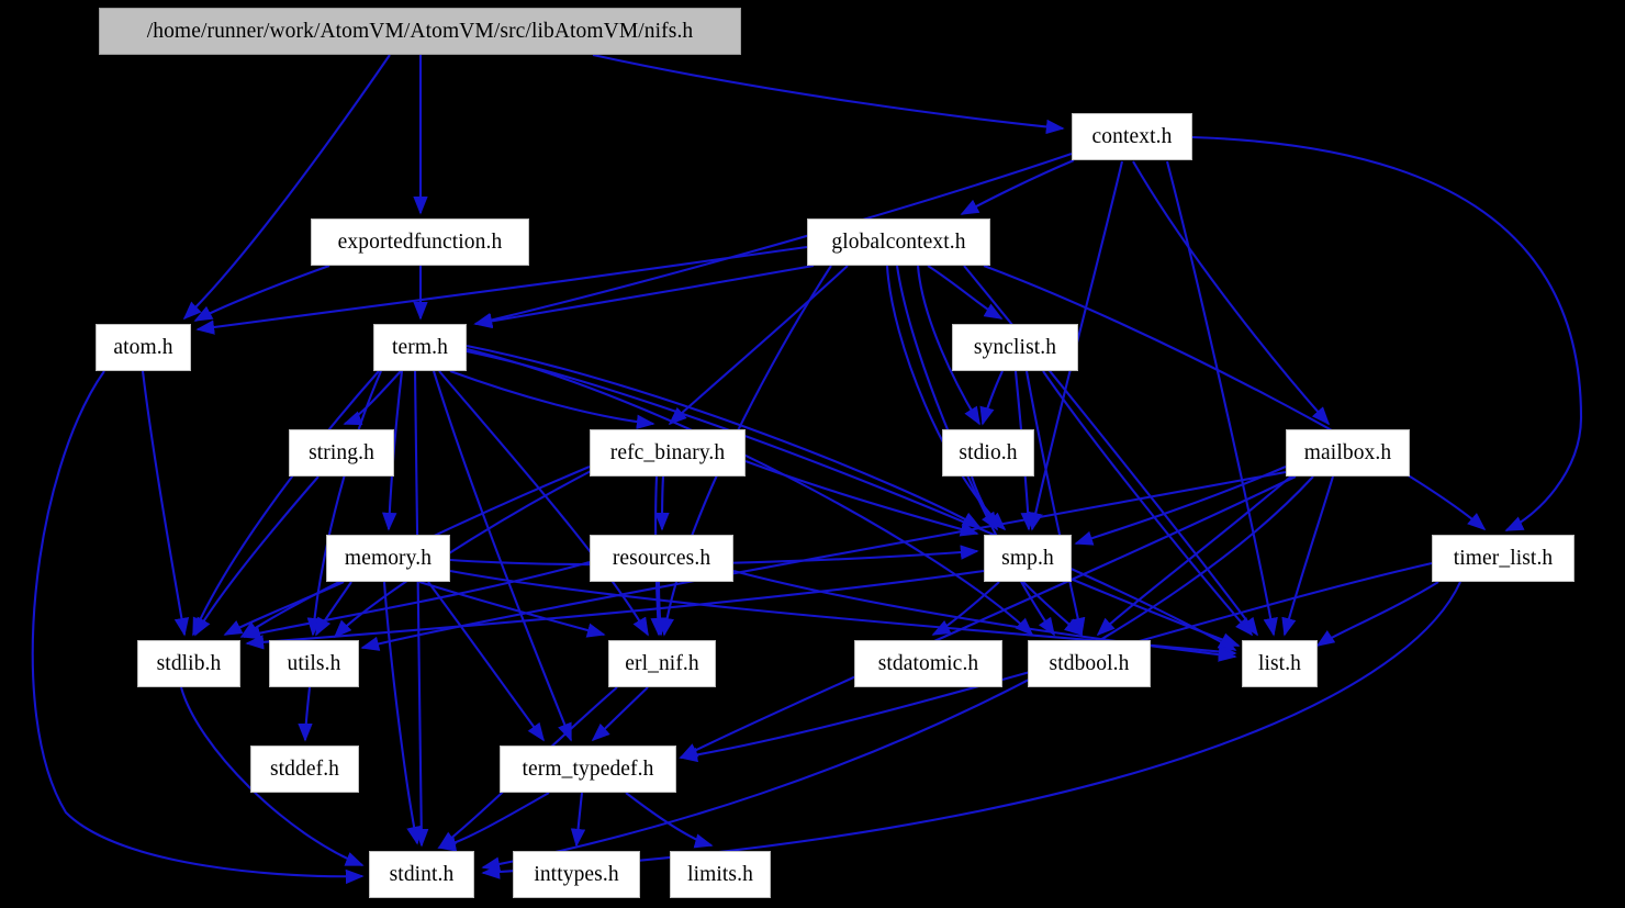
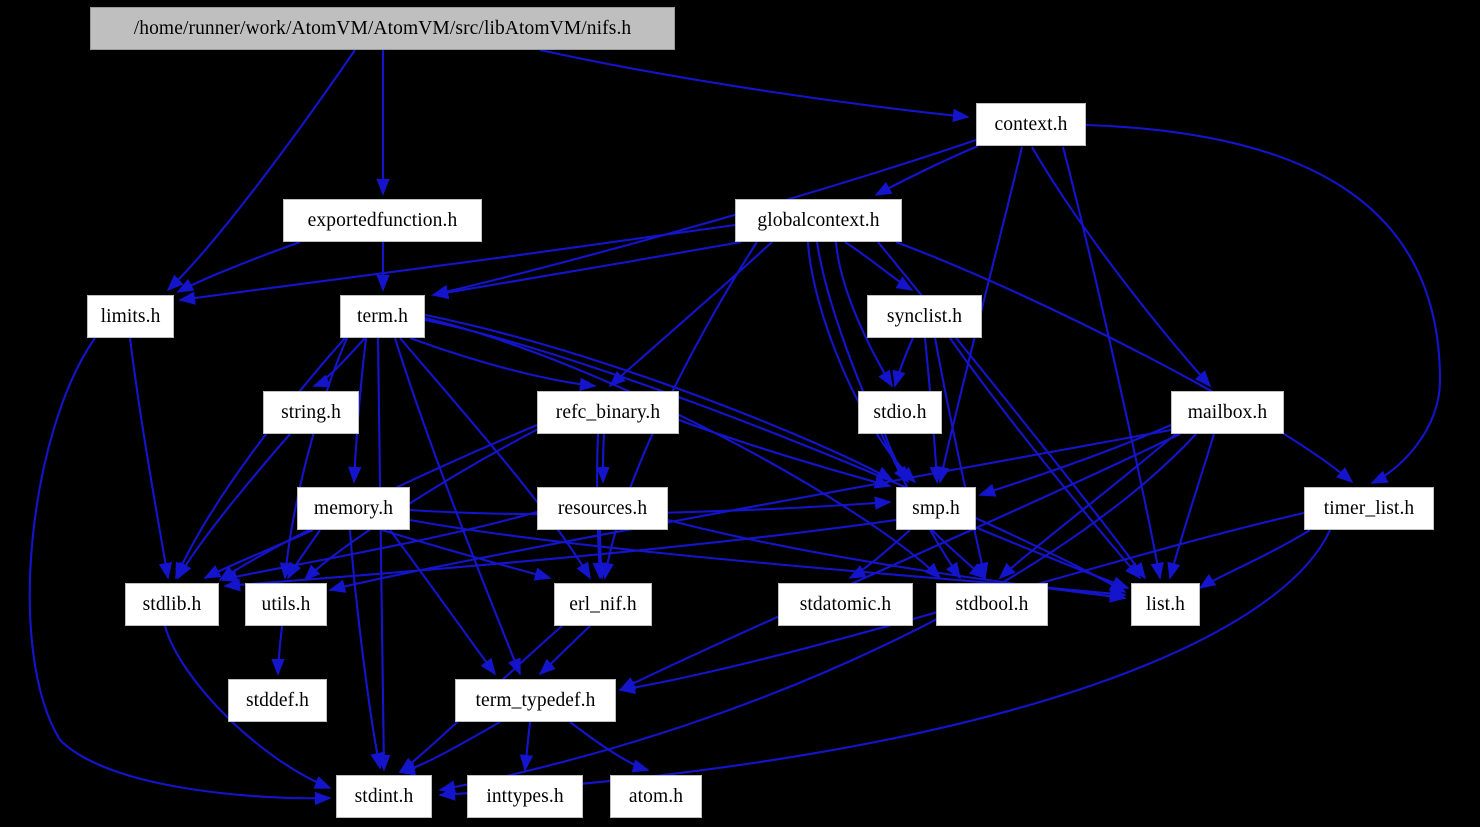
  /home/runner/work/AtomVM/AtomVM/src/libAtomVM/nifs.h
  context.h
  exportedfunction.h
  globalcontext.h
- atom.h
+ limits.h
  term.h
  synclist.h
  mailbox.h
  string.h
  refc_binary.h
  stdio.h
  timer_list.h
  memory.h
  resources.h
  smp.h
  stdlib.h
  utils.h
  erl_nif.h
  stdatomic.h
  stdbool.h
  list.h
  stddef.h
  term_typedef.h
  stdint.h
  inttypes.h
- limits.h
+ atom.h
